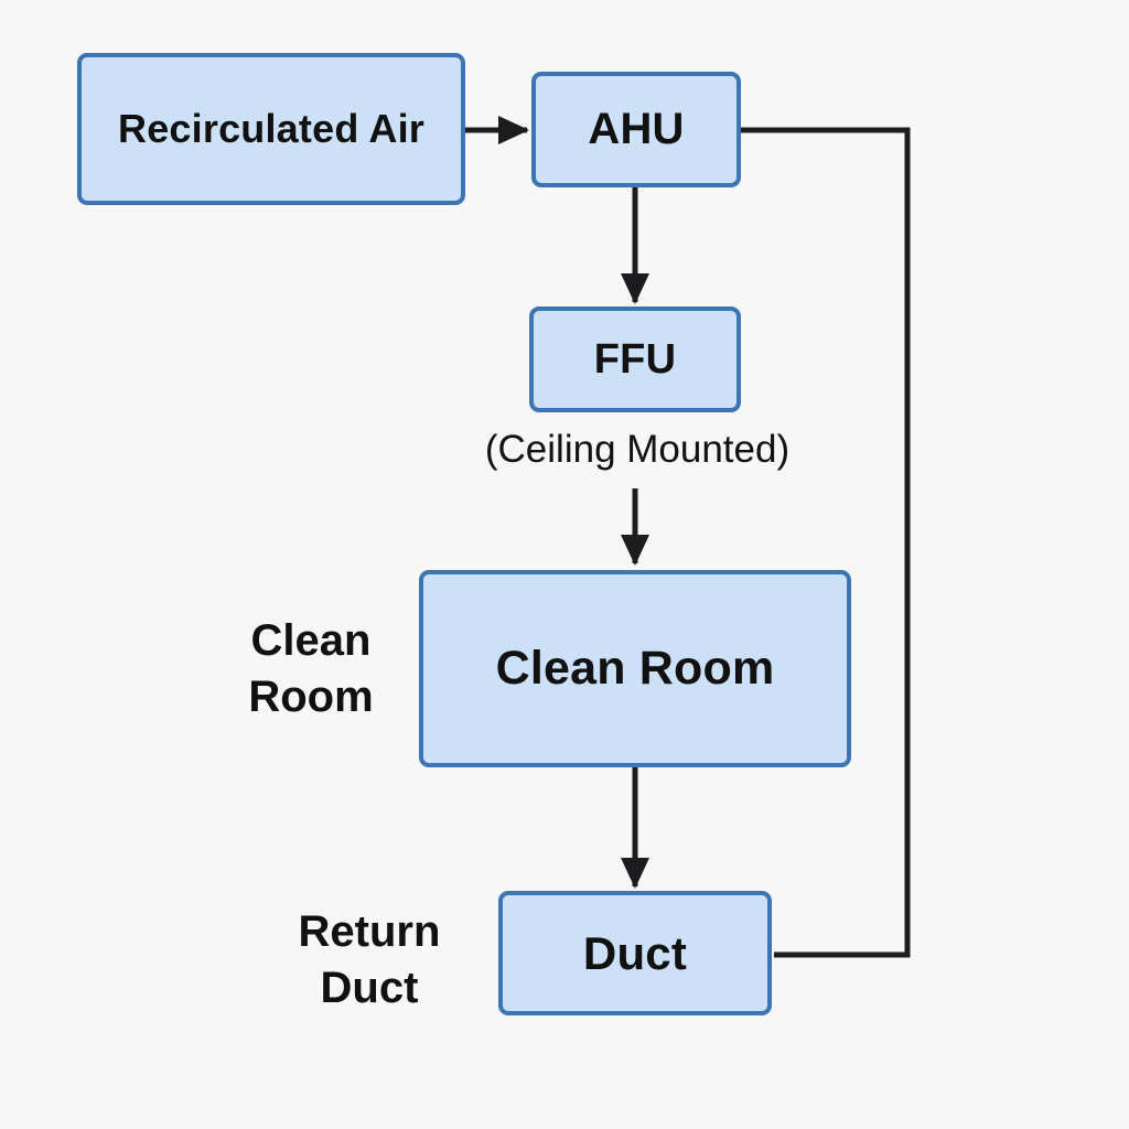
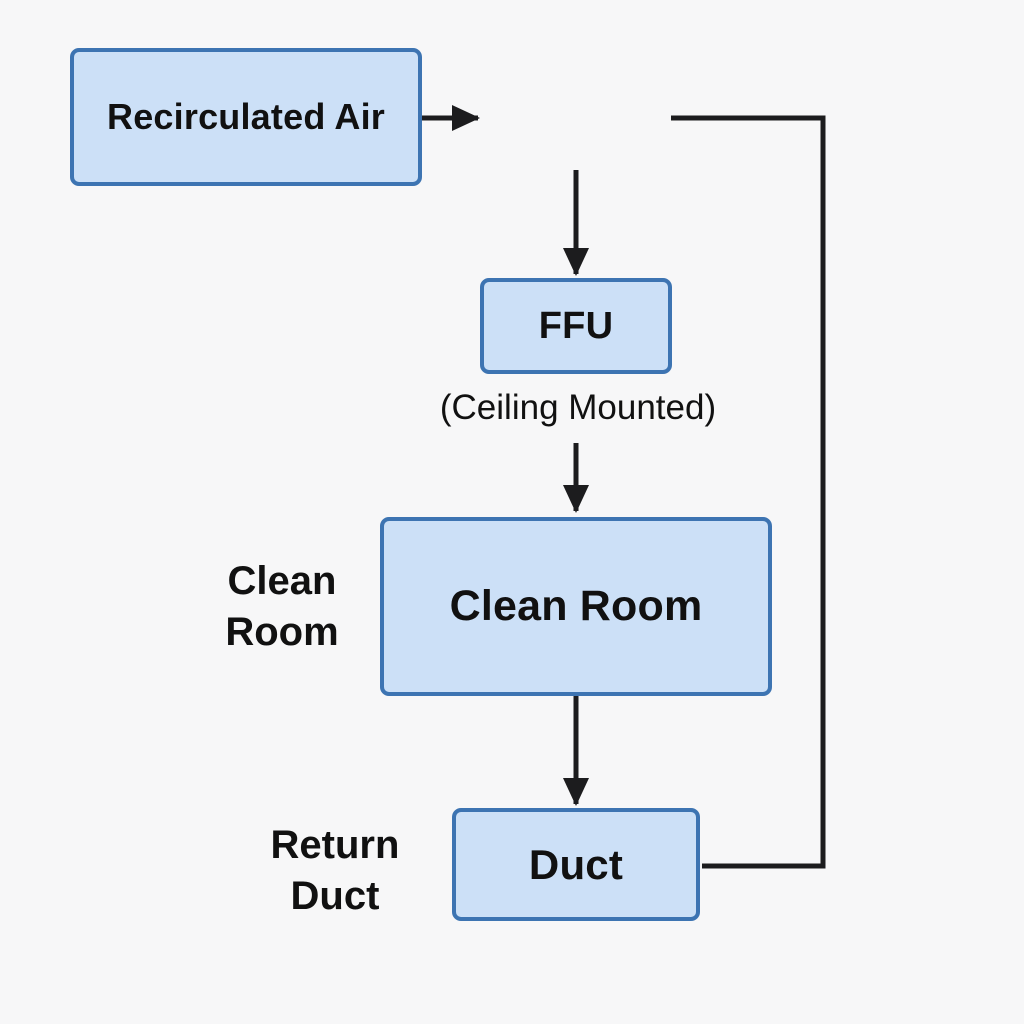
  Recirculated Air
- AHU
  FFU
  (Ceiling Mounted)
  Clean Room
  Clean
  Room
  Duct
  Return
  Duct
